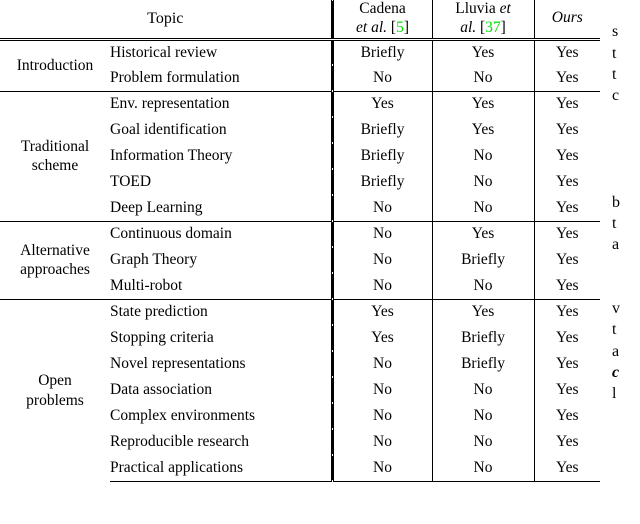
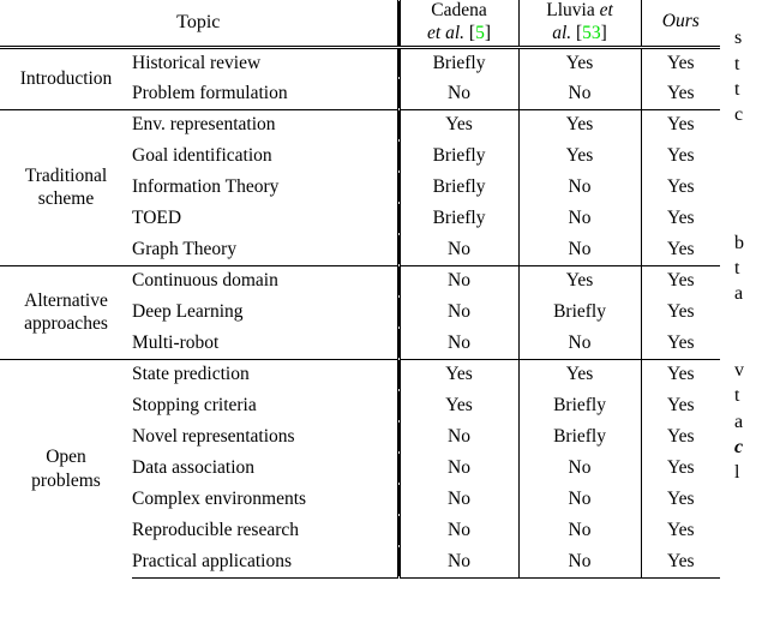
- Topic	Cadena et al. [5]	Lluvia et al. [37]	Ours
+ Topic	Cadena et al. [5]	Lluvia et al. [53]	Ours
  Introduction	Historical review	Briefly	Yes	Yes
  Problem formulation	No	No	Yes
  Traditionalscheme	Env. representation	Yes	Yes	Yes
  Goal identification	Briefly	Yes	Yes
  Information Theory	Briefly	No	Yes
  TOED	Briefly	No	Yes
- Deep Learning	No	No	Yes
+ Graph Theory	No	No	Yes
  Alternativeapproaches	Continuous domain	No	Yes	Yes
- Graph Theory	No	Briefly	Yes
+ Deep Learning	No	Briefly	Yes
  Multi-robot	No	No	Yes
  Openproblems	State prediction	Yes	Yes	Yes
  Stopping criteria	Yes	Briefly	Yes
  Novel representations	No	Briefly	Yes
  Data association	No	No	Yes
  Complex environments	No	No	Yes
  Reproducible research	No	No	Yes
  Practical applications	No	No	Yes
  s
  t
  t
  c
  b
  t
  a
  v
  t
  a
  c
  l
